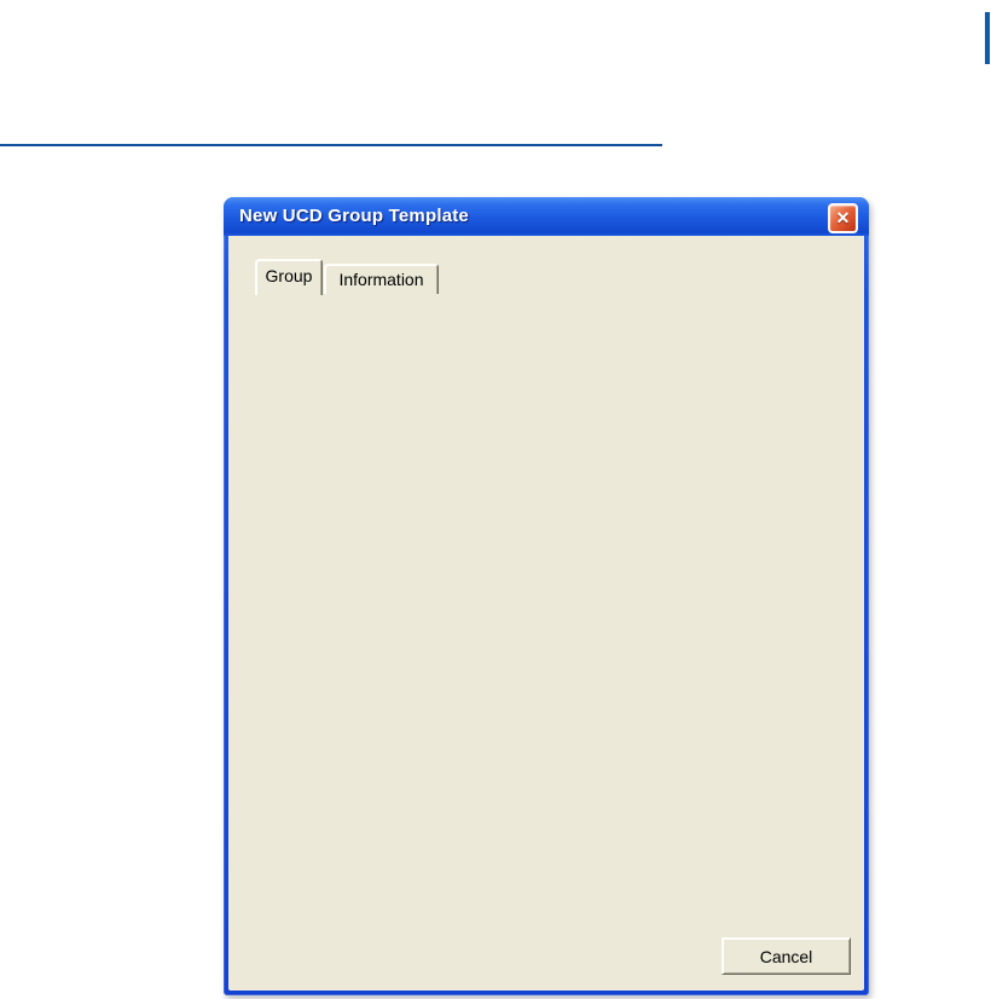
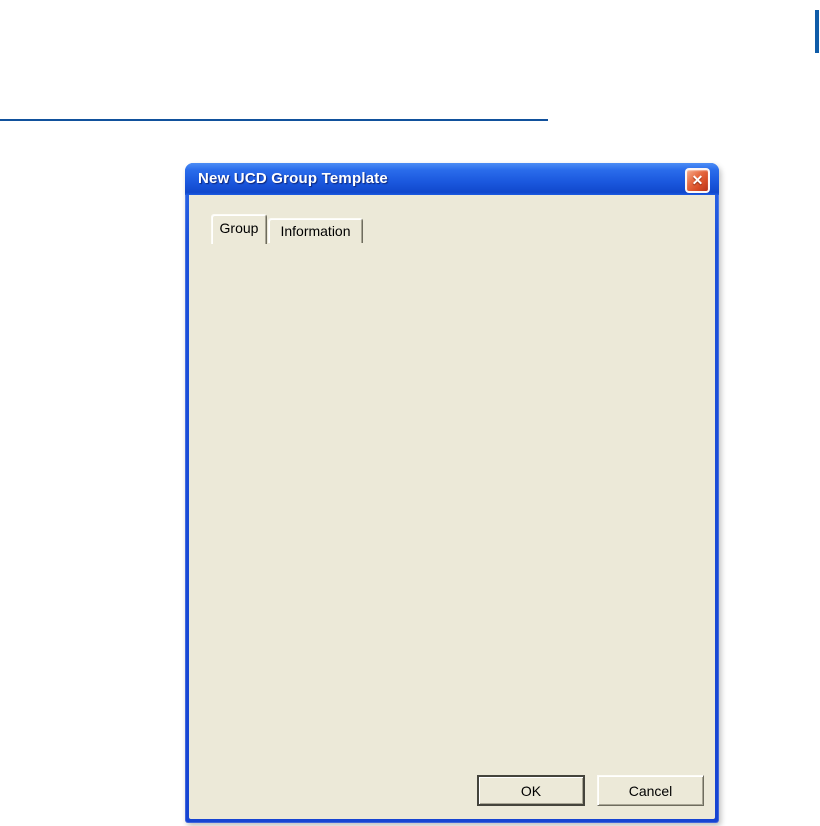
  New UCD Group Template
  ✕
  Group
  Information
+ OK
  Cancel
